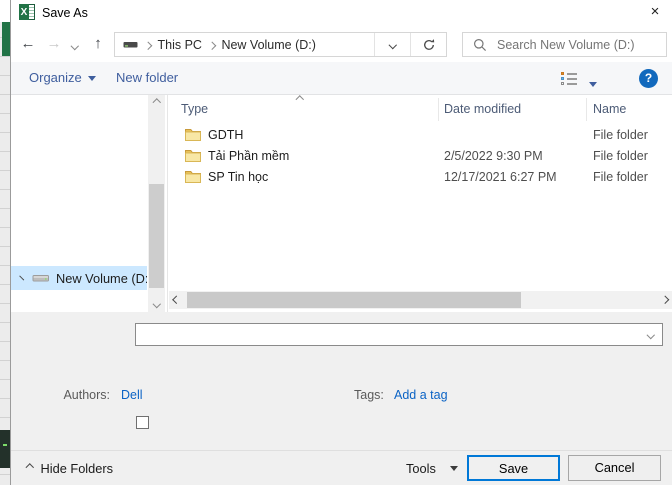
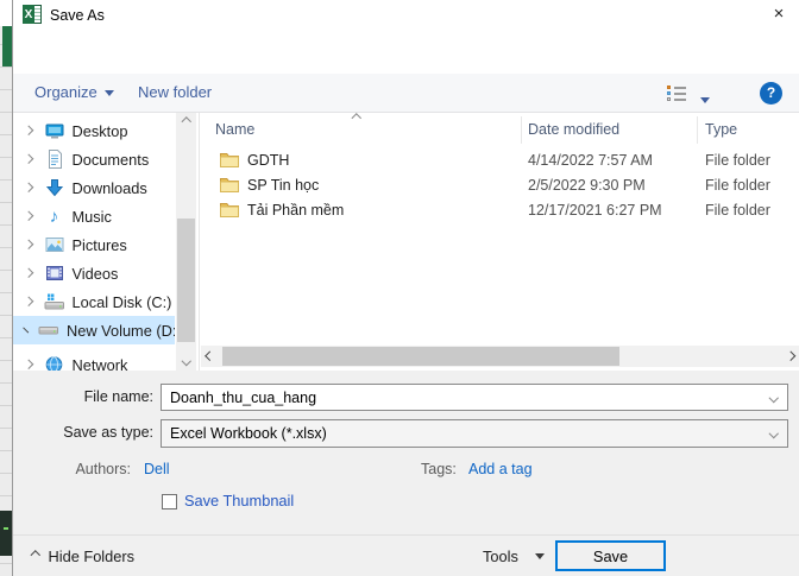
  X
  Save As
  ×
- ←
- →
- ↑
- This PC
- New Volume (D:)
- Search New Volume (D:)
  Organize
  New folder
  ?
+ Desktop
+ Documents
+ Downloads
+ ♪
+ Music
+ Pictures
+ Videos
+ Local Disk (C:)
  New Volume (D:
+ Network
- Type
+ Name
  Date modified
- Name
+ Type
  GDTH
+ 4/14/2022 7:57 AM
  File folder
- Tải Phần mềm
+ SP Tin học
  2/5/2022 9:30 PM
  File folder
- SP Tin học
+ Tải Phần mềm
  12/17/2021 6:27 PM
  File folder
+ File name:
+ Doanh_thu_cua_hang
+ Save as type:
+ Excel Workbook (*.xlsx)
  Authors:
  Dell
  Tags:
  Add a tag
+ Save Thumbnail
  Hide Folders
  Tools
  Save
- Cancel
